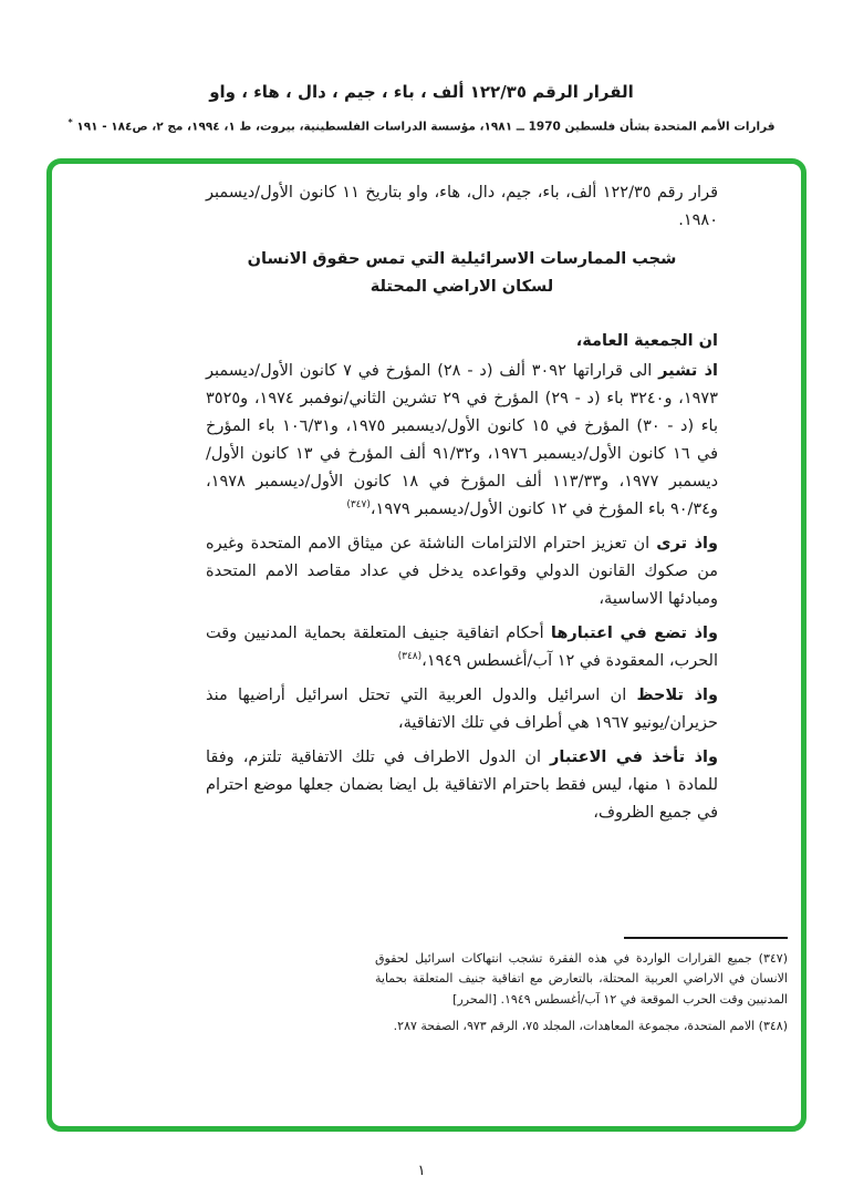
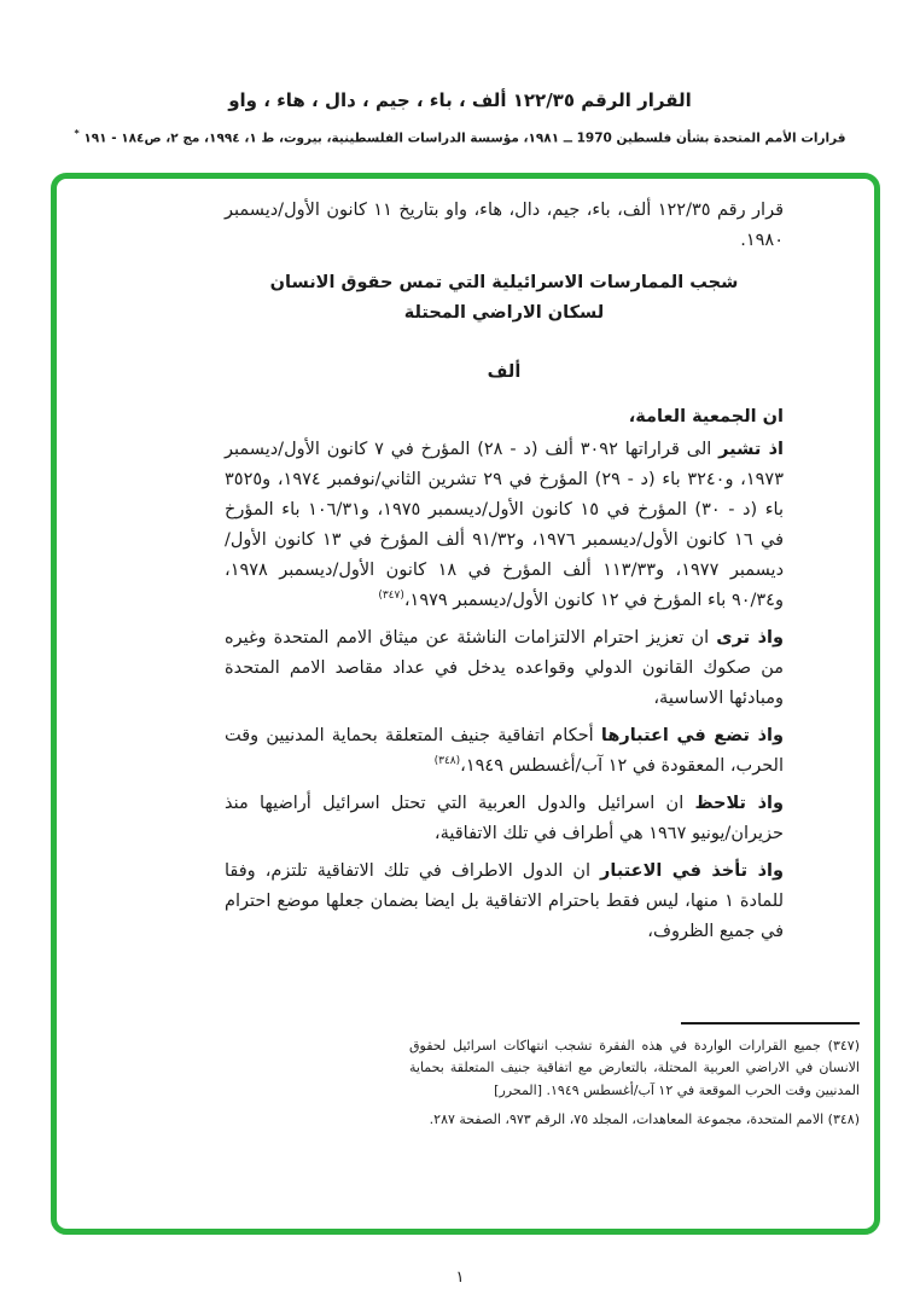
  القرار الرقم ١٢٢/٣٥ ألف ، باء ، جيم ، دال ، هاء ، واو
  قرارات الأمم المتحدة بشأن فلسطين 1970 ــ ١٩٨١، مؤسسة الدراسات الفلسطينية، بيروت، ط ١، ١٩٩٤، مج ٢، ص١٨٤ - ١٩١ *
  قرار رقم ١٢٢/٣٥ ألف، باء، جيم، دال، هاء، واو بتاريخ ١١ كانون الأول/ديسمبر ١٩٨٠.
  شجب الممارسات الاسرائيلية التي تمس حقوق الانسان
  لسكان الاراضي المحتلة
+ ألف
  ان الجمعية العامة،
  اذ تشير الى قراراتها ٣٠٩٢ ألف (د - ٢٨) المؤرخ في ٧ كانون الأول/ديسمبر ١٩٧٣، و٣٢٤٠ باء (د - ٢٩) المؤرخ في ٢٩ تشرين الثاني/نوفمبر ١٩٧٤، و٣٥٢٥ باء (د - ٣٠) المؤرخ في ١٥ كانون الأول/ديسمبر ١٩٧٥، و١٠٦/٣١ باء المؤرخ في ١٦ كانون الأول/ديسمبر ١٩٧٦، و٩١/٣٢ ألف المؤرخ في ١٣ كانون الأول/ديسمبر ١٩٧٧، و١١٣/٣٣ ألف المؤرخ في ١٨ كانون الأول/ديسمبر ١٩٧٨، و٩٠/٣٤ باء المؤرخ في ١٢ كانون الأول/ديسمبر ١٩٧٩،(٣٤٧)
  واذ ترى ان تعزيز احترام الالتزامات الناشئة عن ميثاق الامم المتحدة وغيره من صكوك القانون الدولي وقواعده يدخل في عداد مقاصد الامم المتحدة ومبادئها الاساسية،
  واذ تضع في اعتبارها أحكام اتفاقية جنيف المتعلقة بحماية المدنيين وقت الحرب، المعقودة في ١٢ آب/أغسطس ١٩٤٩،(٣٤٨)
  واذ تلاحظ ان اسرائيل والدول العربية التي تحتل اسرائيل أراضيها منذ حزيران/يونيو ١٩٦٧ هي أطراف في تلك الاتفاقية،
  واذ تأخذ في الاعتبار ان الدول الاطراف في تلك الاتفاقية تلتزم، وفقا للمادة ١ منها، ليس فقط باحترام الاتفاقية بل ايضا بضمان جعلها موضع احترام في جميع الظروف،
  (٣٤٧) جميع القرارات الواردة في هذه الفقرة تشجب انتهاكات اسرائيل لحقوق الانسان في الاراضي العربية المحتلة، بالتعارض مع اتفاقية جنيف المتعلقة بحماية المدنيين وقت الحرب الموقعة في ١٢ آب/أغسطس ١٩٤٩. [المحرر]
  (٣٤٨) الامم المتحدة، مجموعة المعاهدات، المجلد ٧٥، الرقم ٩٧٣، الصفحة ٢٨٧.
  ١
